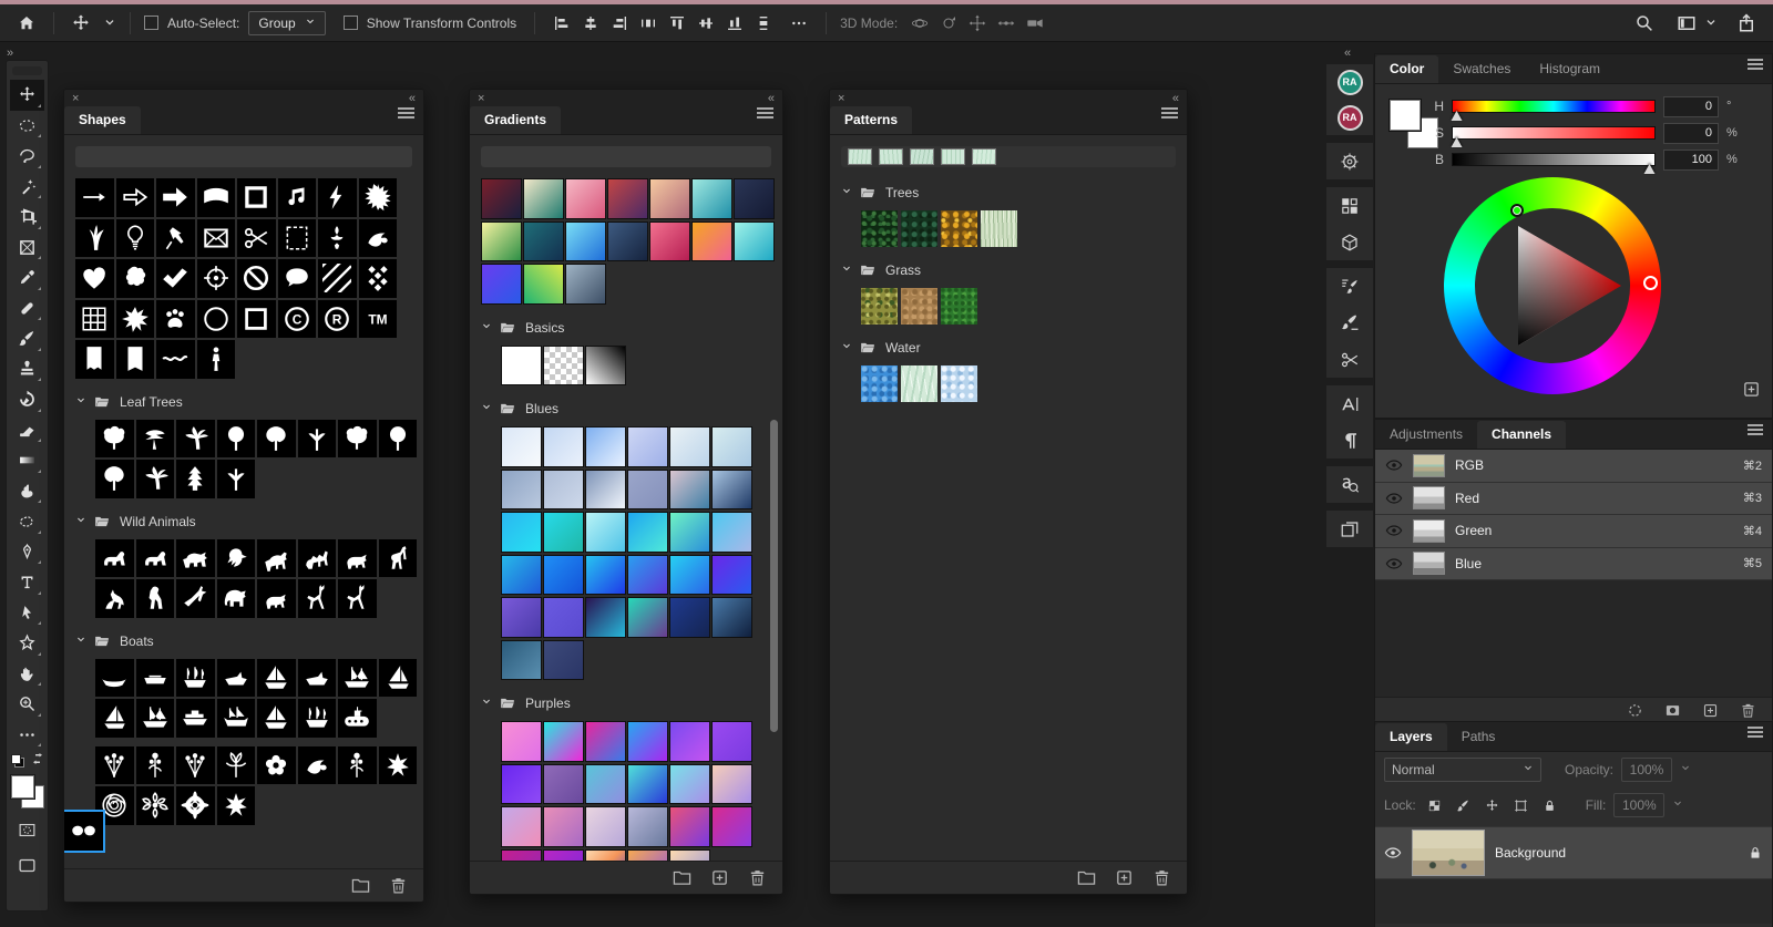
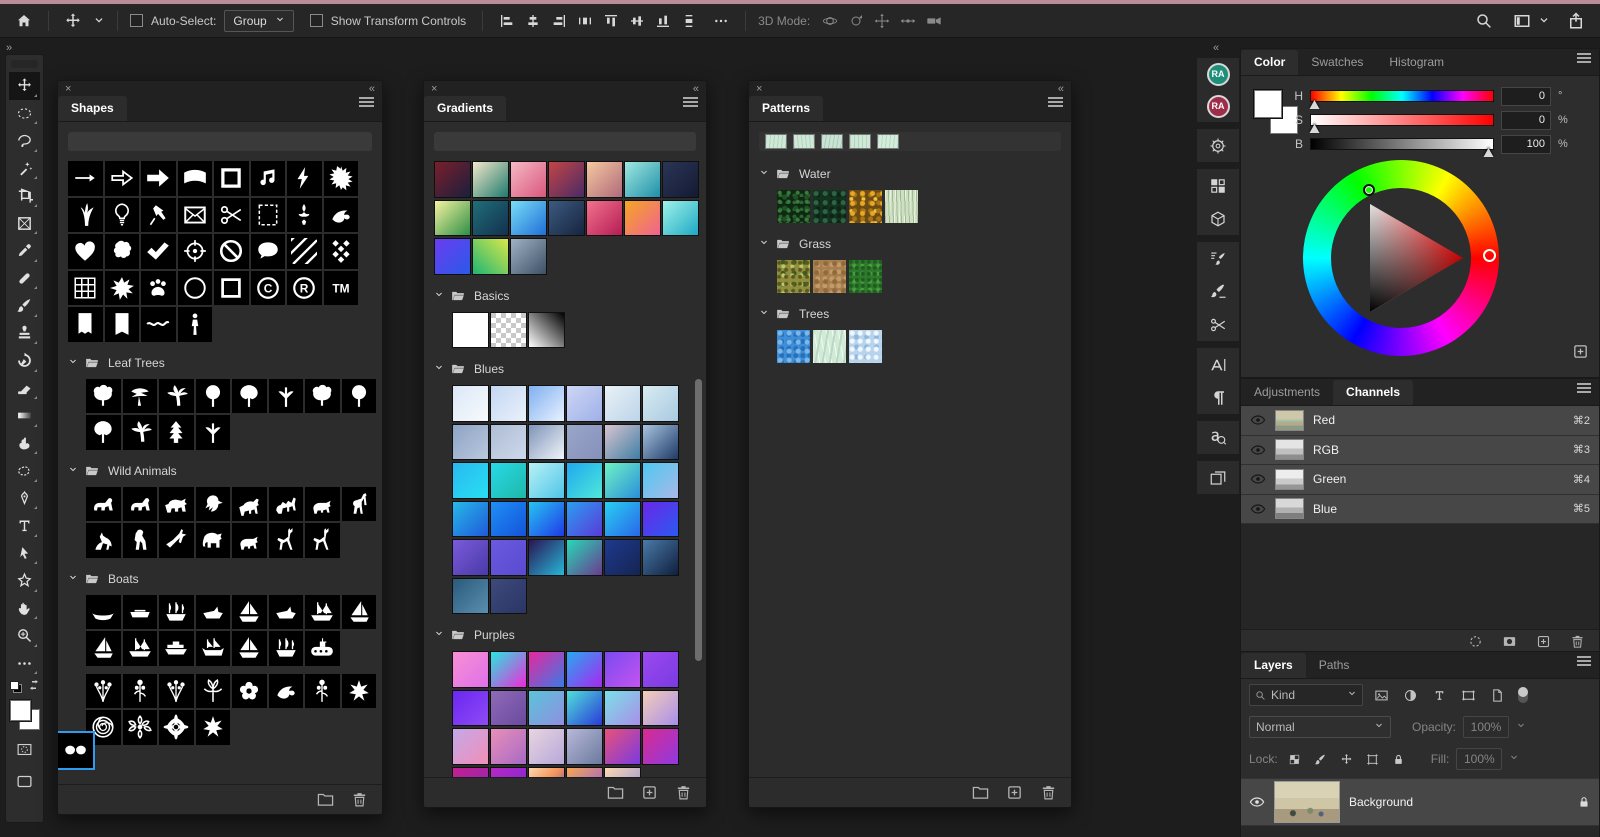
  Auto-Select:
  Group
  Show Transform Controls
  3D Mode:
  »
  ×
  «
  Shapes
  C
  R
  TM
  Leaf Trees
  Wild Animals
  Boats
  ×
  «
  Gradients
  Basics
  Blues
  Purples
  ×
  «
  Patterns
- Trees
+ Water
  Grass
- Water
+ Trees
  «
  RA
  RA
  Color
  Swatches
  Histogram
  H
  0
  °
  S
  0
  %
  B
  100
  %
  Adjustments
  Channels
- RGB
+ Red
  ⌘2
- Red
+ RGB
  ⌘3
  Green
  ⌘4
  Blue
  ⌘5
  Layers
  Paths
+ Kind
  Normal
  Opacity:
  100%
  Lock:
  Fill:
  100%
  Background
